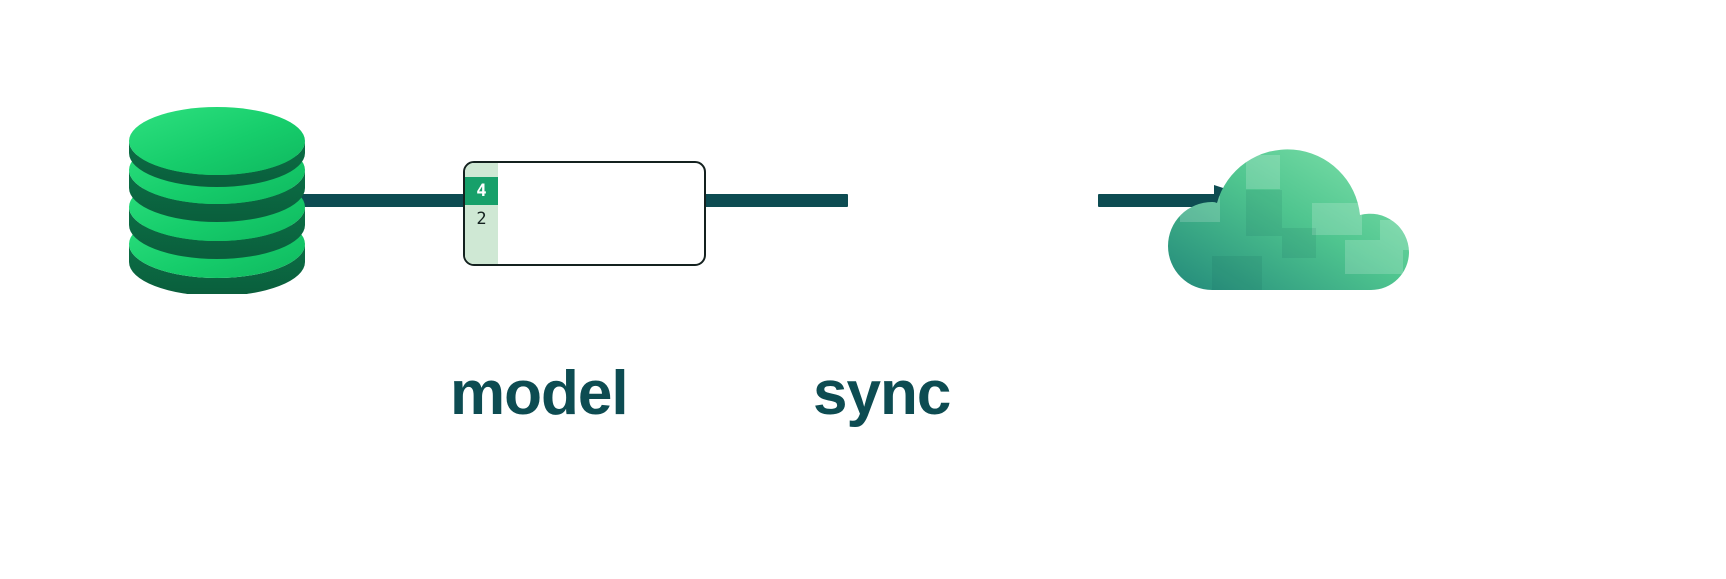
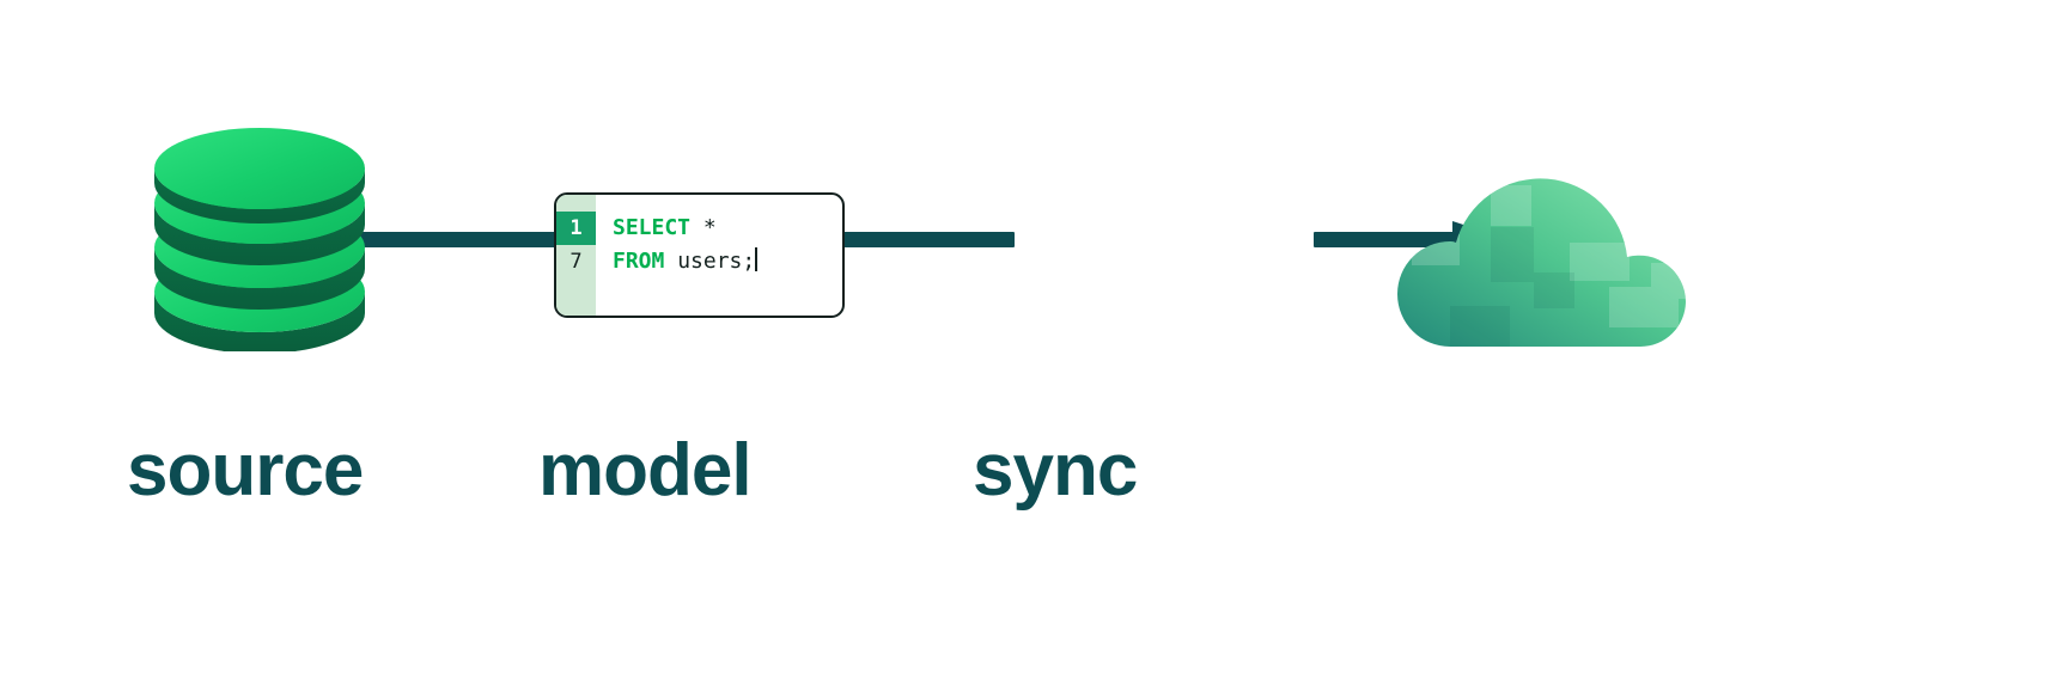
- 4
+ 1
- 2
+ 7
+ SELECT *
+ FROM users;
+ source
  model
  sync
